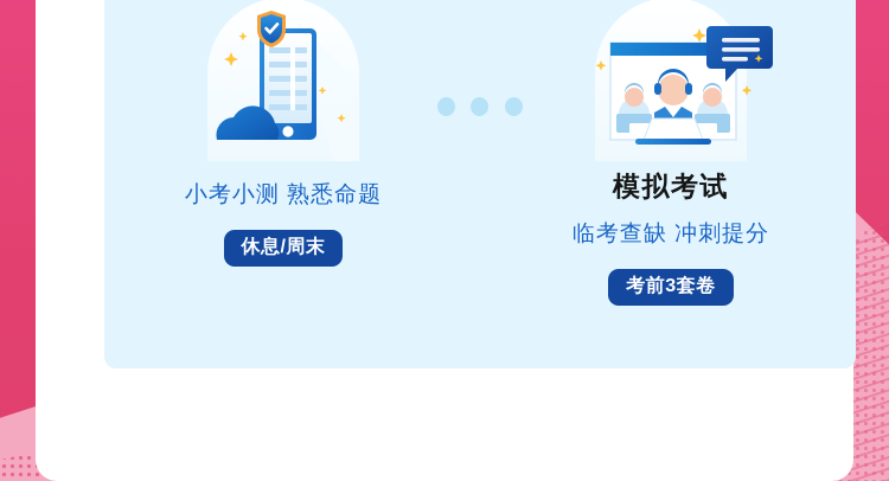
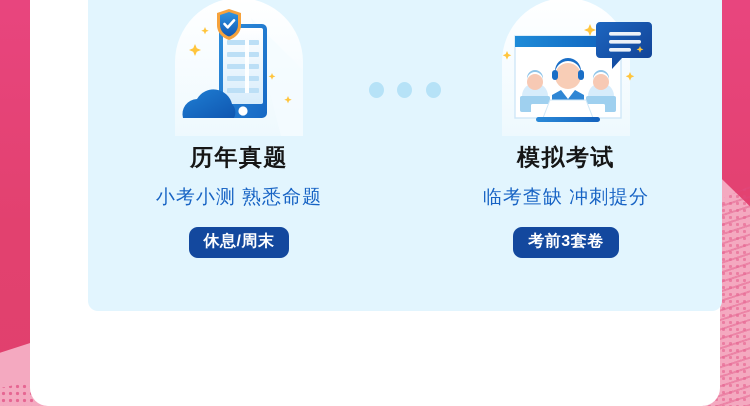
+ 历年真题
  小考小测 熟悉命题
  休息/周末
  模拟考试
  临考查缺 冲刺提分
  考前3套卷
